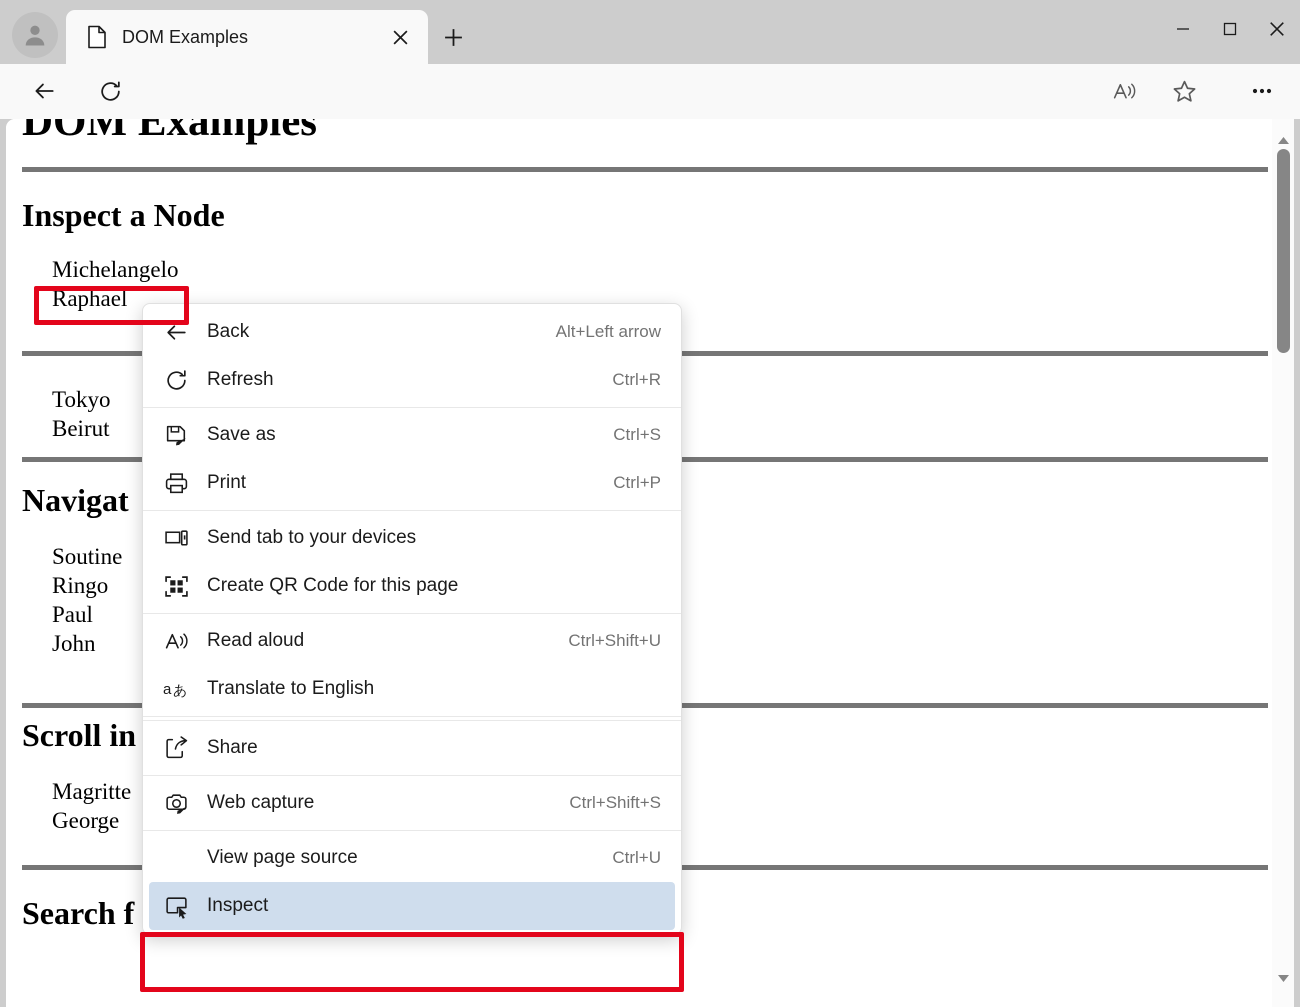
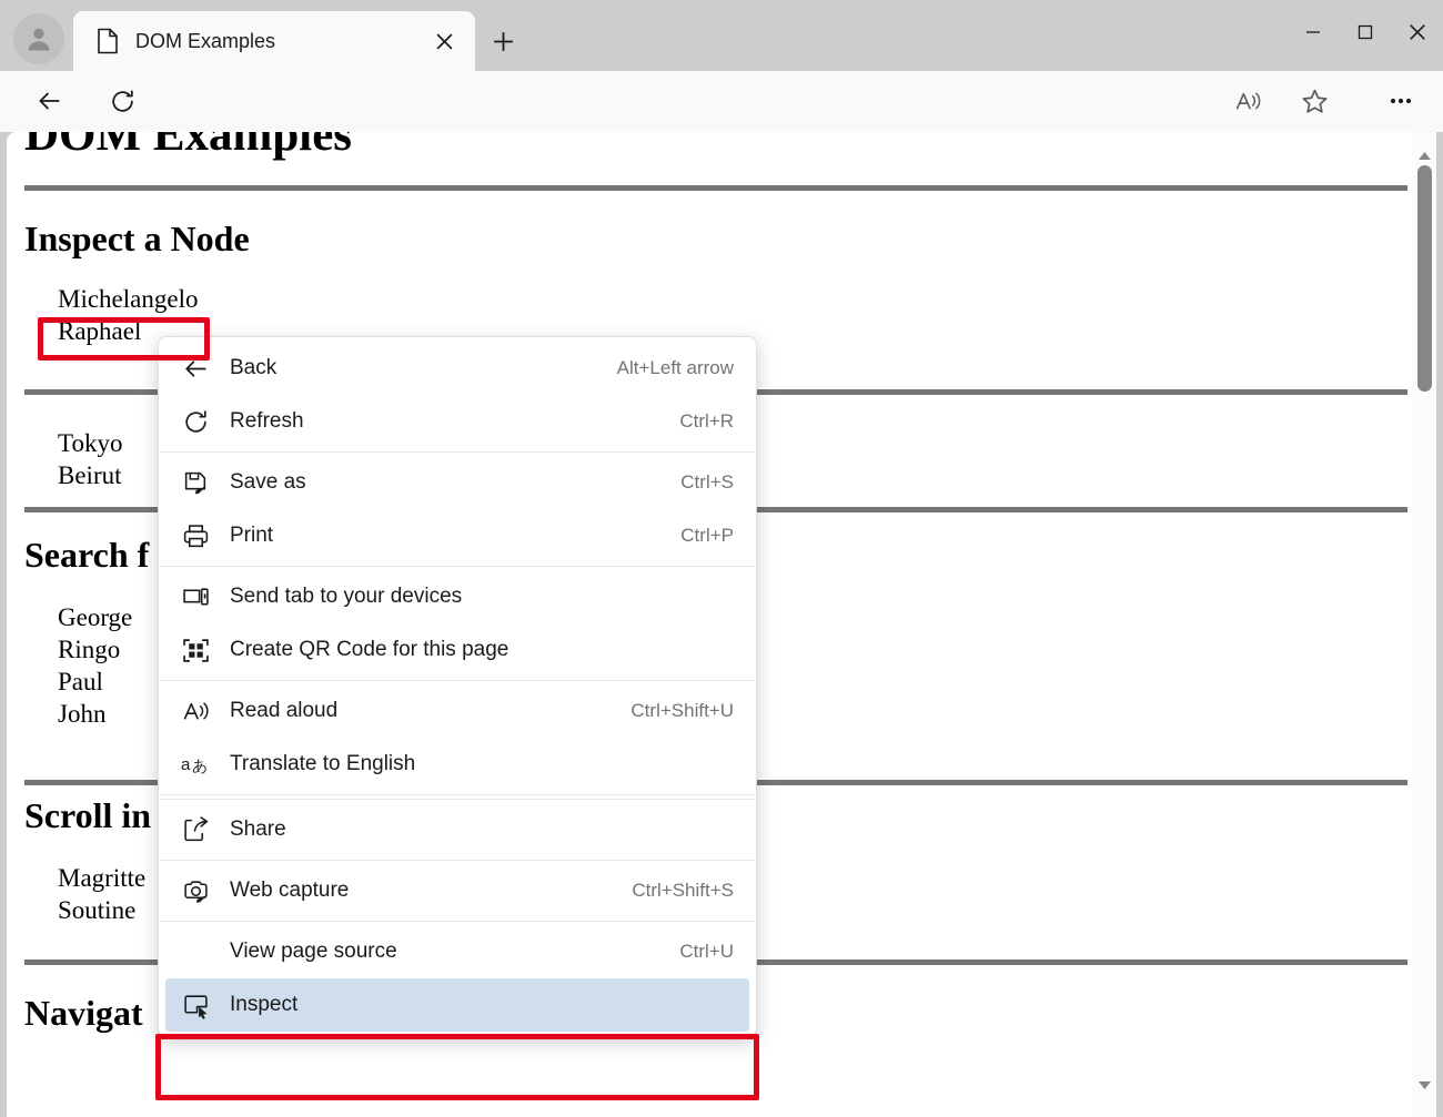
  DOM Examples
  DOM Examples
  Inspect a Node
  Michelangelo
  Raphael
  Tokyo
  Beirut
- Navigat
+ Search f
- Soutine
+ George
  Ringo
  Paul
  John
  Scroll in
  Magritte
- George
+ Soutine
- Search f
+ Navigat
  Back
  Alt+Left arrow
  Refresh
  Ctrl+R
  Save as
  Ctrl+S
  Print
  Ctrl+P
  Send tab to your devices
  Create QR Code for this page
  Read aloud
  Ctrl+Shift+U
  a
  あ
  Translate to English
  Share
  Web capture
  Ctrl+Shift+S
  View page source
  Ctrl+U
  Inspect
